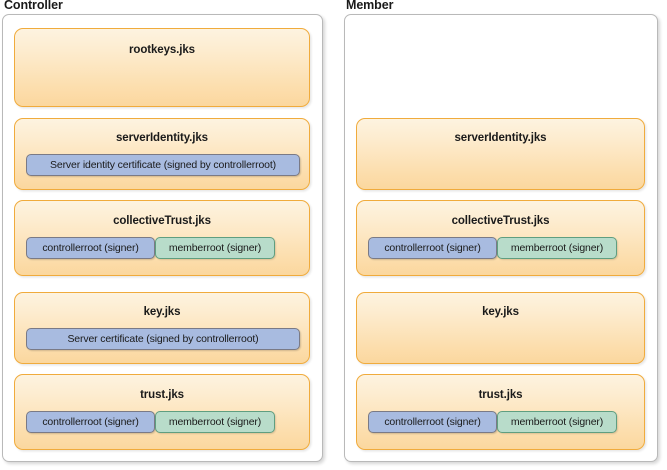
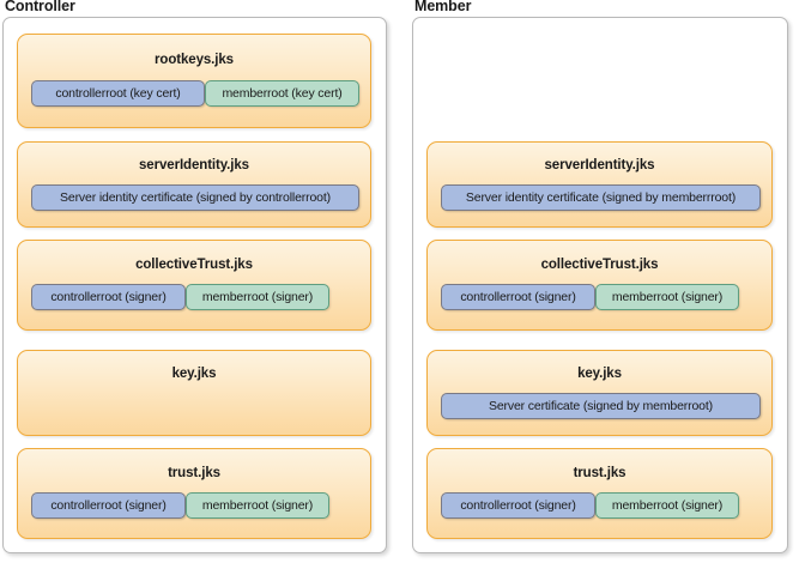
  Controller
  rootkeys.jks
+ controllerroot (key cert)
+ memberroot (key cert)
  serverIdentity.jks
  Server identity certificate (signed by controllerroot)
  collectiveTrust.jks
  controllerroot (signer)
  memberroot (signer)
  key.jks
- Server certificate (signed by controllerroot)
  trust.jks
  controllerroot (signer)
  memberroot (signer)
  Member
  serverIdentity.jks
+ Server identity certificate (signed by memberrroot)
  collectiveTrust.jks
  controllerroot (signer)
  memberroot (signer)
  key.jks
+ Server certificate (signed by memberroot)
  trust.jks
  controllerroot (signer)
  memberroot (signer)
